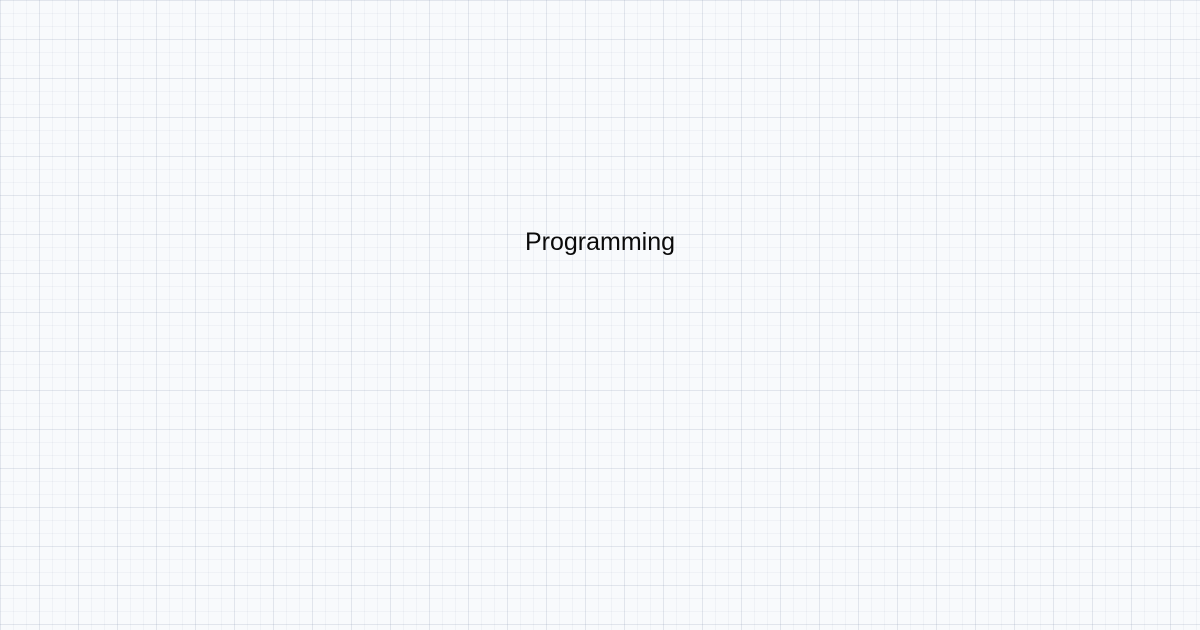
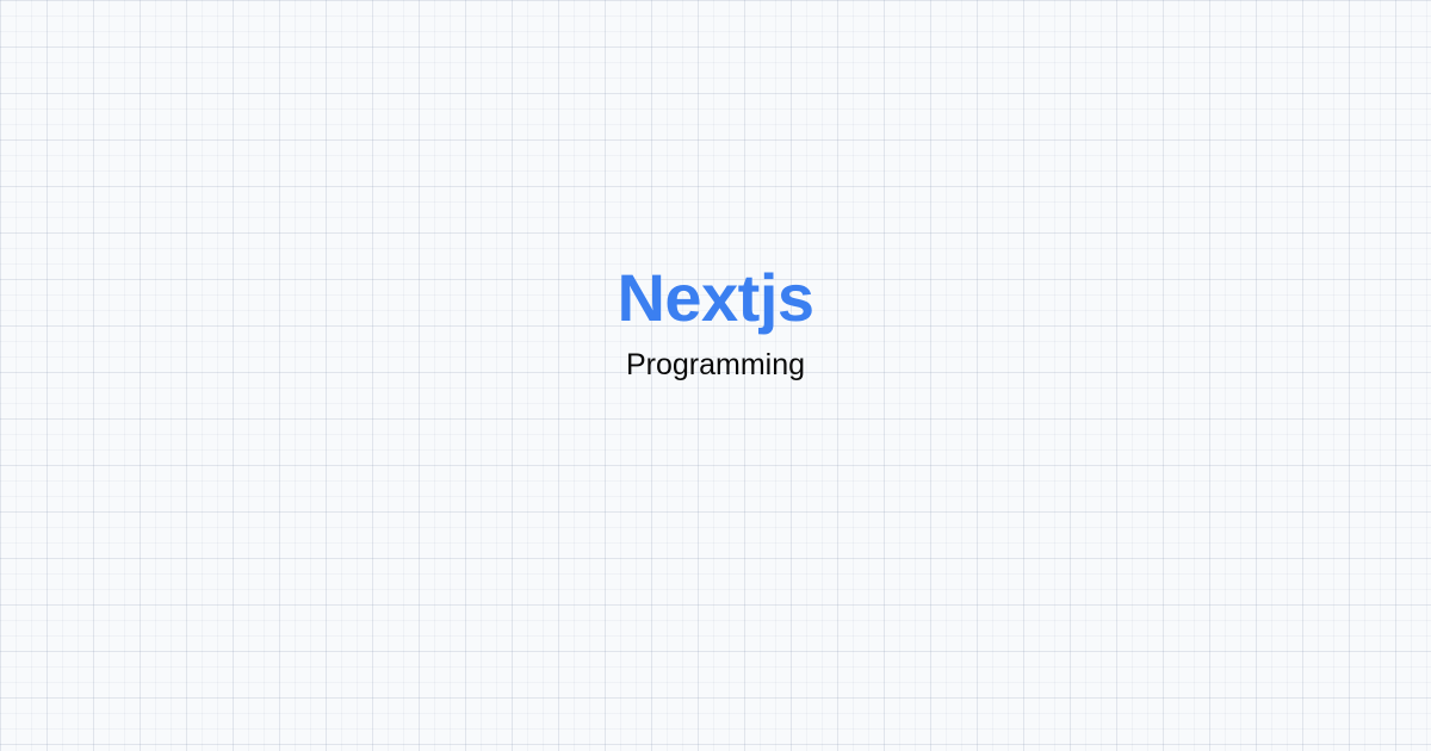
+ Nextjs
  Programming
